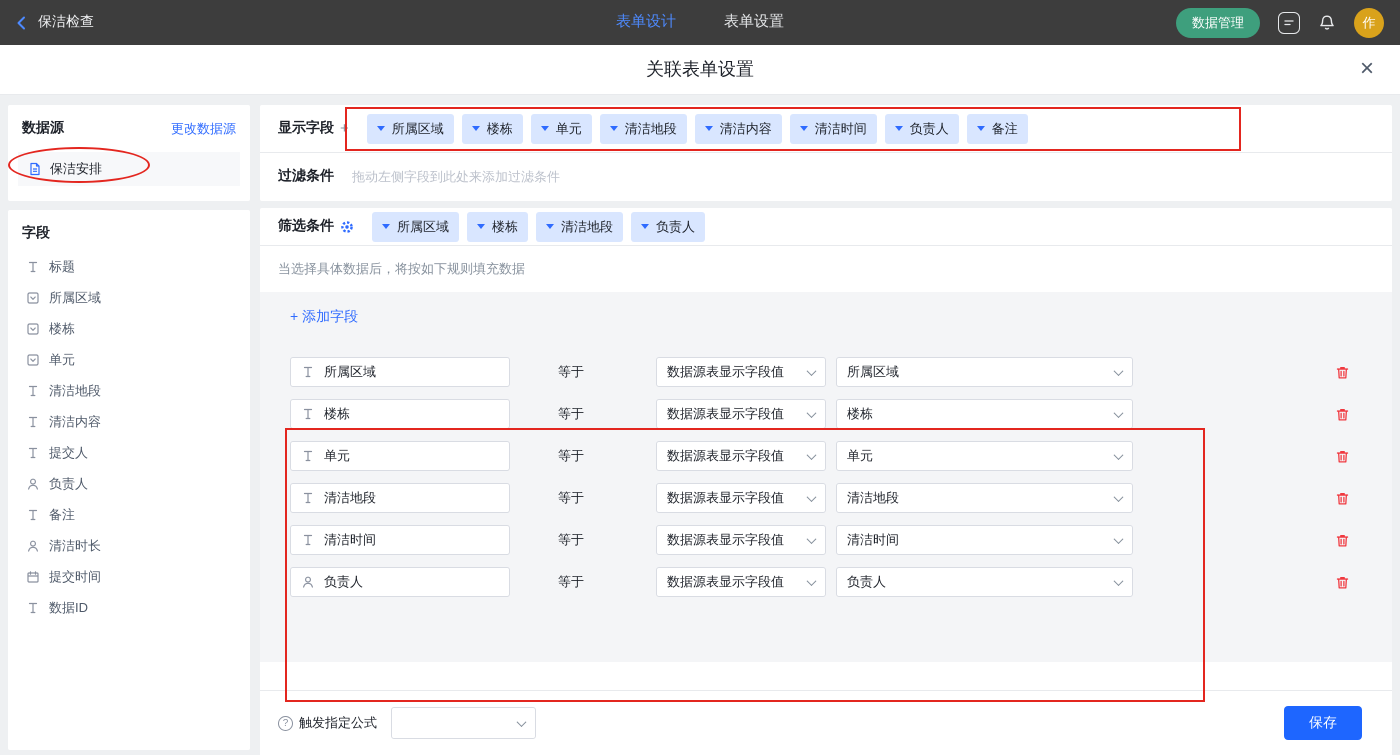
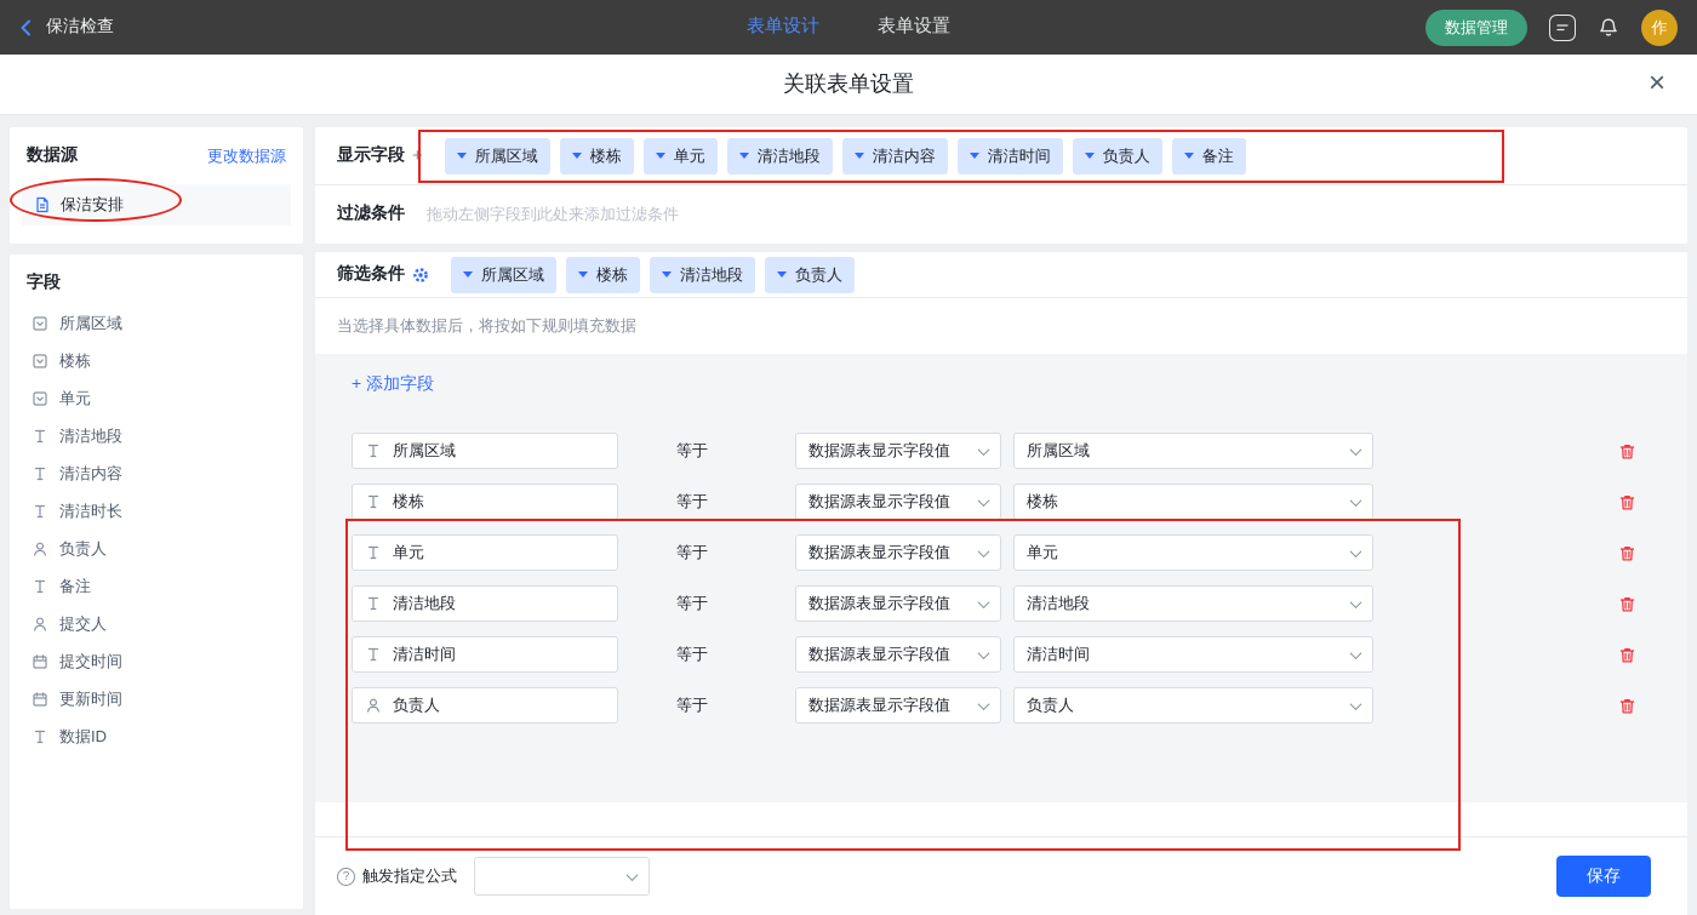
  保洁检查
  表单设计
  表单设置
  数据管理
  作
  关联表单设置
  ×
  数据源
  更改数据源
  保洁安排
  字段
- 标题
  所属区域
  楼栋
  单元
  清洁地段
  清洁内容
- 提交人
+ 清洁时长
  负责人
  备注
- 清洁时长
+ 提交人
  提交时间
+ 更新时间
  数据ID
  显示字段
  +
  所属区域
  楼栋
  单元
  清洁地段
  清洁内容
  清洁时间
  负责人
  备注
  过滤条件
  拖动左侧字段到此处来添加过滤条件
  筛选条件
  所属区域
  楼栋
  清洁地段
  负责人
  当选择具体数据后，将按如下规则填充数据
  + 添加字段
  所属区域
  等于
  数据源表显示字段值
  所属区域
  楼栋
  等于
  数据源表显示字段值
  楼栋
  单元
  等于
  数据源表显示字段值
  单元
  清洁地段
  等于
  数据源表显示字段值
  清洁地段
  清洁时间
  等于
  数据源表显示字段值
  清洁时间
  负责人
  等于
  数据源表显示字段值
  负责人
  ?
  触发指定公式
  保存
